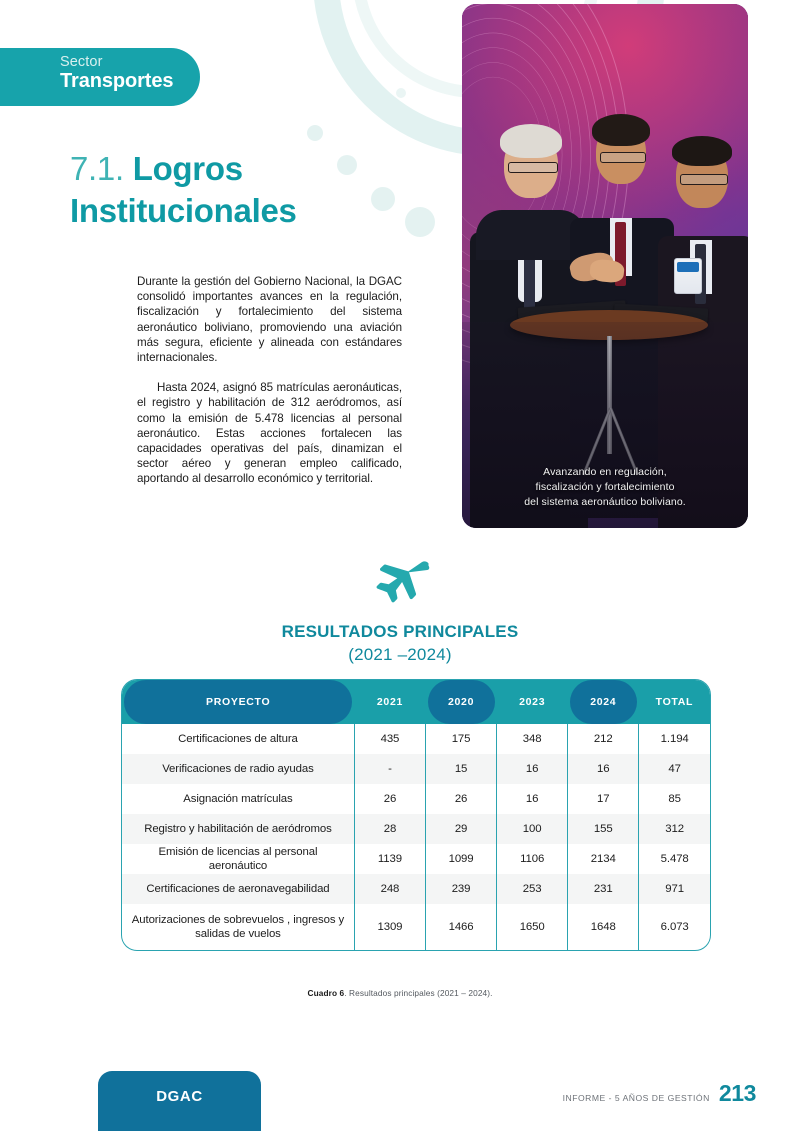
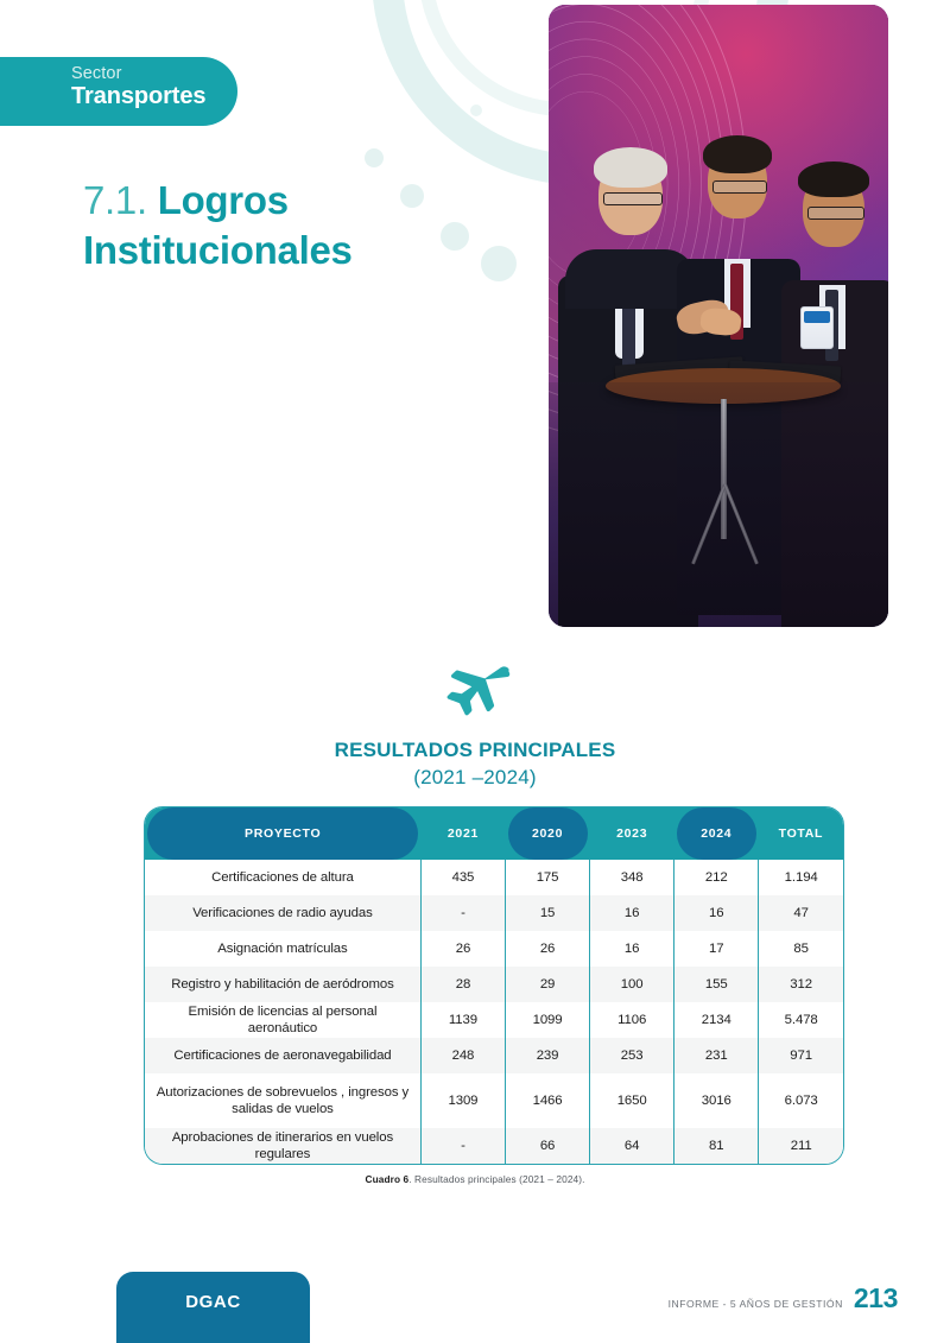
  Sector
  Transportes
  7.1. Logros
  Institucionales
- Durante la gestión del Gobierno Nacional, la DGAC consolidó importantes avances en la regulación, fiscalización y fortalecimiento del sistema aeronáutico boliviano, promoviendo una aviación más segura, eficiente y alineada con estándares internacionales.
- Hasta 2024, asignó 85 matrículas aeronáuticas, el registro y habilitación de 312 aeródromos, así como la emisión de 5.478 licencias al personal aeronáutico. Estas acciones fortalecen las capacidades operativas del país, dinamizan el sector aéreo y generan empleo calificado, aportando al desarrollo económico y territorial.
- Avanzando en regulación,
- fiscalización y fortalecimiento
- del sistema aeronáutico boliviano.
  RESULTADOS PRINCIPALES
  (2021 –2024)
  PROYECTO	2021	2020	2023	2024	TOTAL
  Certificaciones de altura	435	175	348	212	1.194
  Verificaciones de radio ayudas	-	15	16	16	47
  Asignación matrículas	26	26	16	17	85
  Registro y habilitación de aeródromos	28	29	100	155	312
  Emisión de licencias al personal aeronáutico	1139	1099	1106	2134	5.478
  Certificaciones de aeronavegabilidad	248	239	253	231	971
- Autorizaciones de sobrevuelos , ingresos y salidas de vuelos	1309	1466	1650	1648	6.073
+ Autorizaciones de sobrevuelos , ingresos y salidas de vuelos	1309	1466	1650	3016	6.073
+ Aprobaciones de itinerarios en vuelos regulares	-	66	64	81	211
  Cuadro 6. Resultados principales (2021 – 2024).
  DGAC
  INFORME - 5 AÑOS DE GESTIÓN
  213
